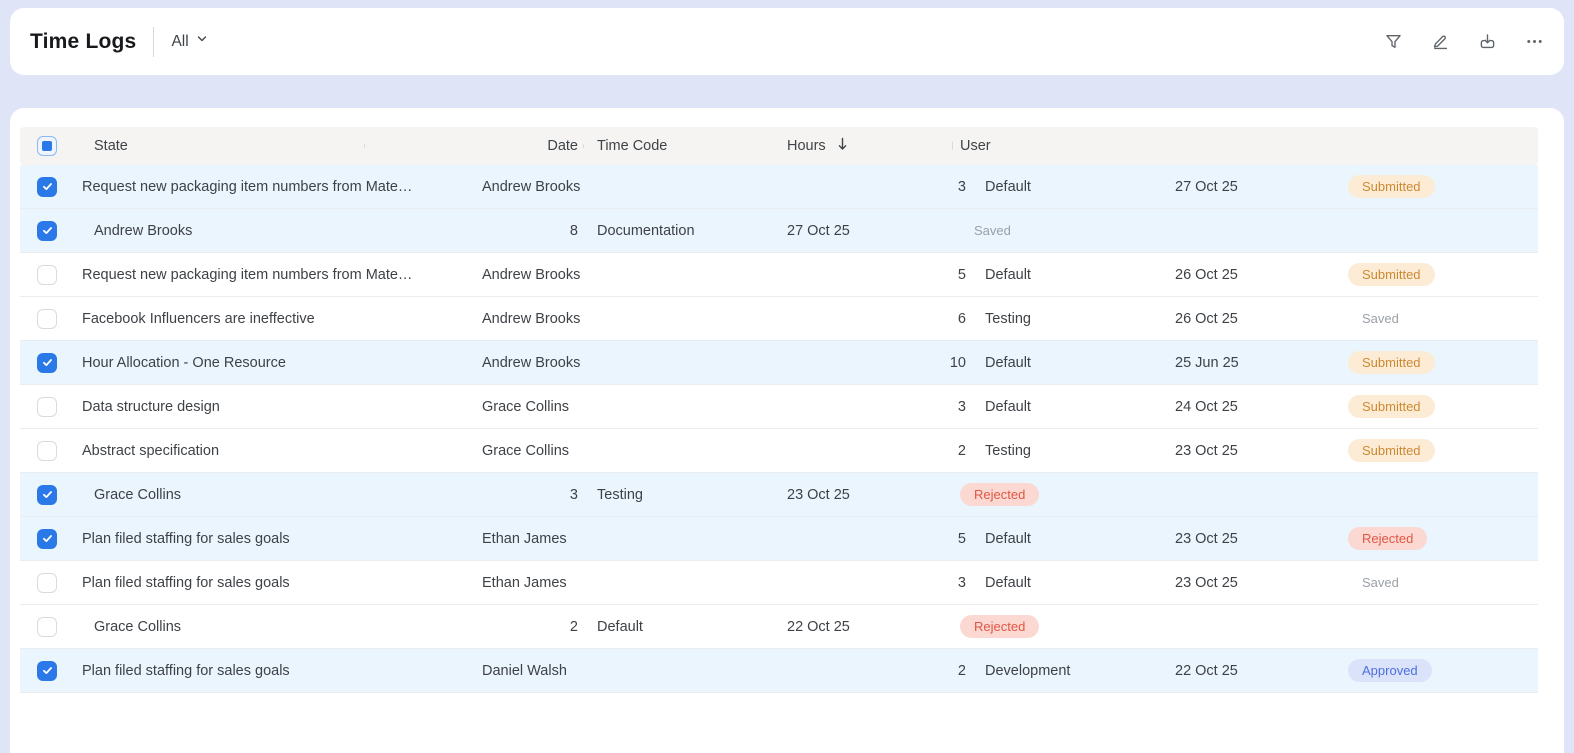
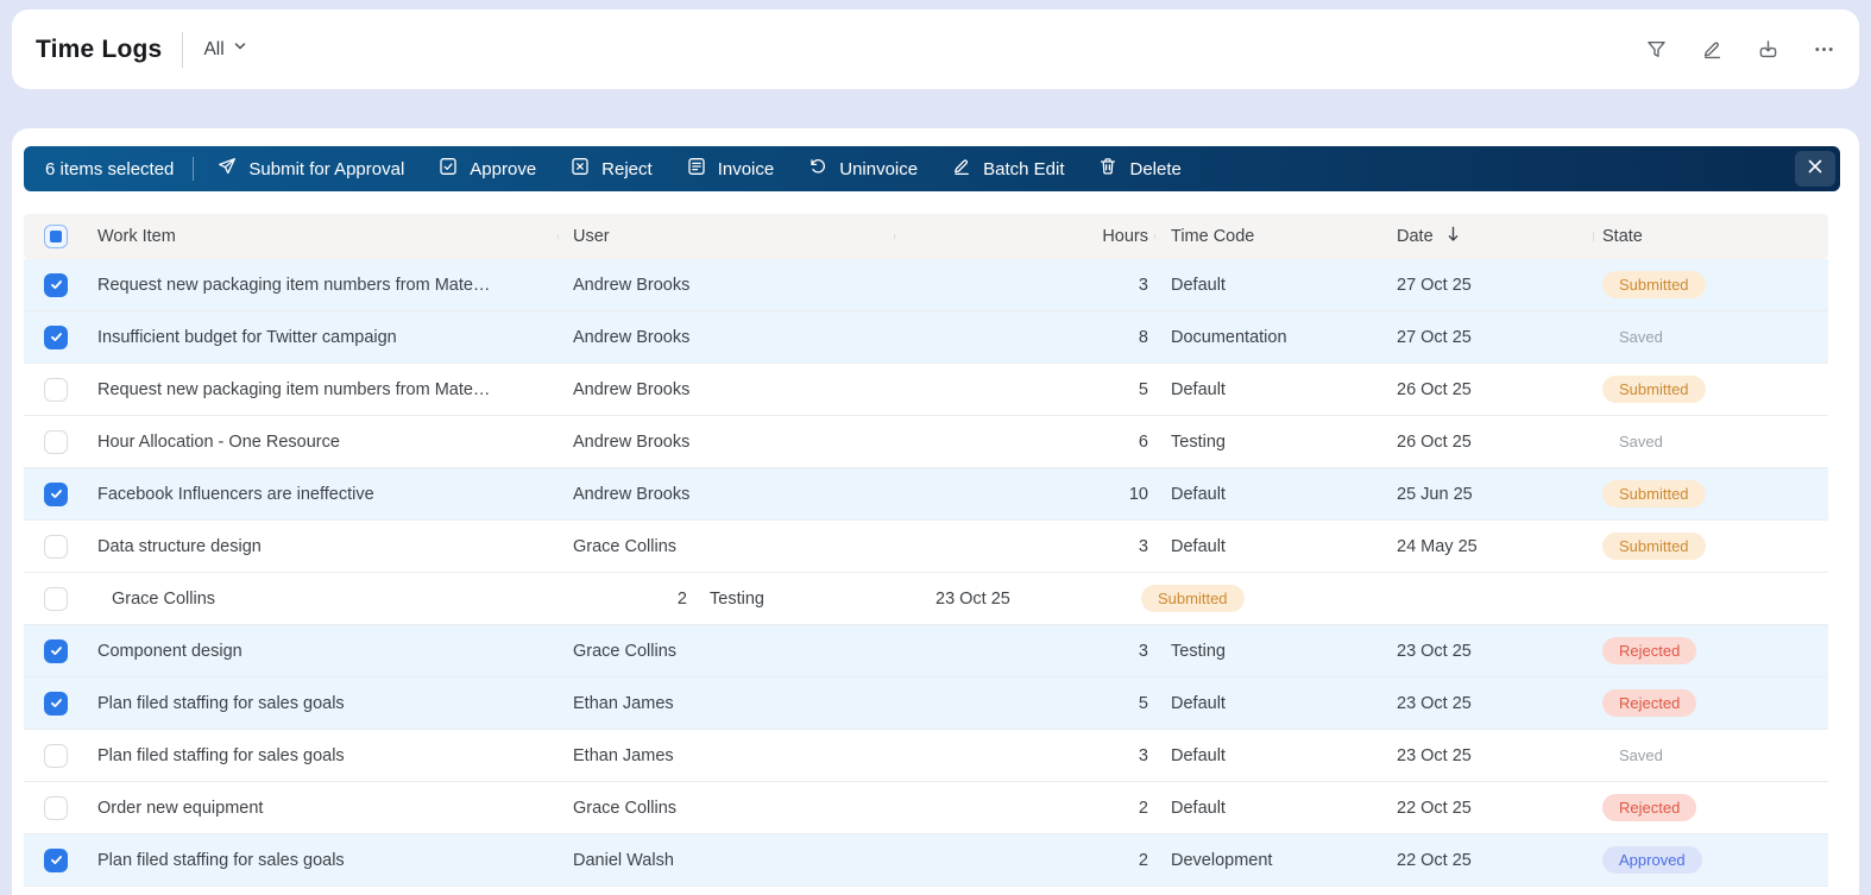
  Time Logs
  All
+ 6 items selected
+ Submit for Approval
+ Approve
+ Reject
+ Invoice
+ Uninvoice
+ Batch Edit
+ Delete
+ Work Item
- State
+ User
- Date
+ Hours
  Time Code
- Hours
+ Date
- User
+ State
  Request new packaging item numbers from Mate…
  Andrew Brooks
  3
  Default
  27 Oct 25
  Submitted
+ Insufficient budget for Twitter campaign
  Andrew Brooks
  8
  Documentation
  27 Oct 25
  Saved
  Request new packaging item numbers from Mate…
  Andrew Brooks
  5
  Default
  26 Oct 25
  Submitted
- Facebook Influencers are ineffective
+ Hour Allocation - One Resource
  Andrew Brooks
  6
  Testing
  26 Oct 25
  Saved
- Hour Allocation - One Resource
+ Facebook Influencers are ineffective
  Andrew Brooks
  10
  Default
  25 Jun 25
  Submitted
  Data structure design
  Grace Collins
  3
  Default
- 24 Oct 25
+ 24 May 25
  Submitted
- Abstract specification
  Grace Collins
  2
  Testing
  23 Oct 25
  Submitted
+ Component design
  Grace Collins
  3
  Testing
  23 Oct 25
  Rejected
  Plan filed staffing for sales goals
  Ethan James
  5
  Default
  23 Oct 25
  Rejected
  Plan filed staffing for sales goals
  Ethan James
  3
  Default
  23 Oct 25
  Saved
+ Order new equipment
  Grace Collins
  2
  Default
  22 Oct 25
  Rejected
  Plan filed staffing for sales goals
  Daniel Walsh
  2
  Development
  22 Oct 25
  Approved
